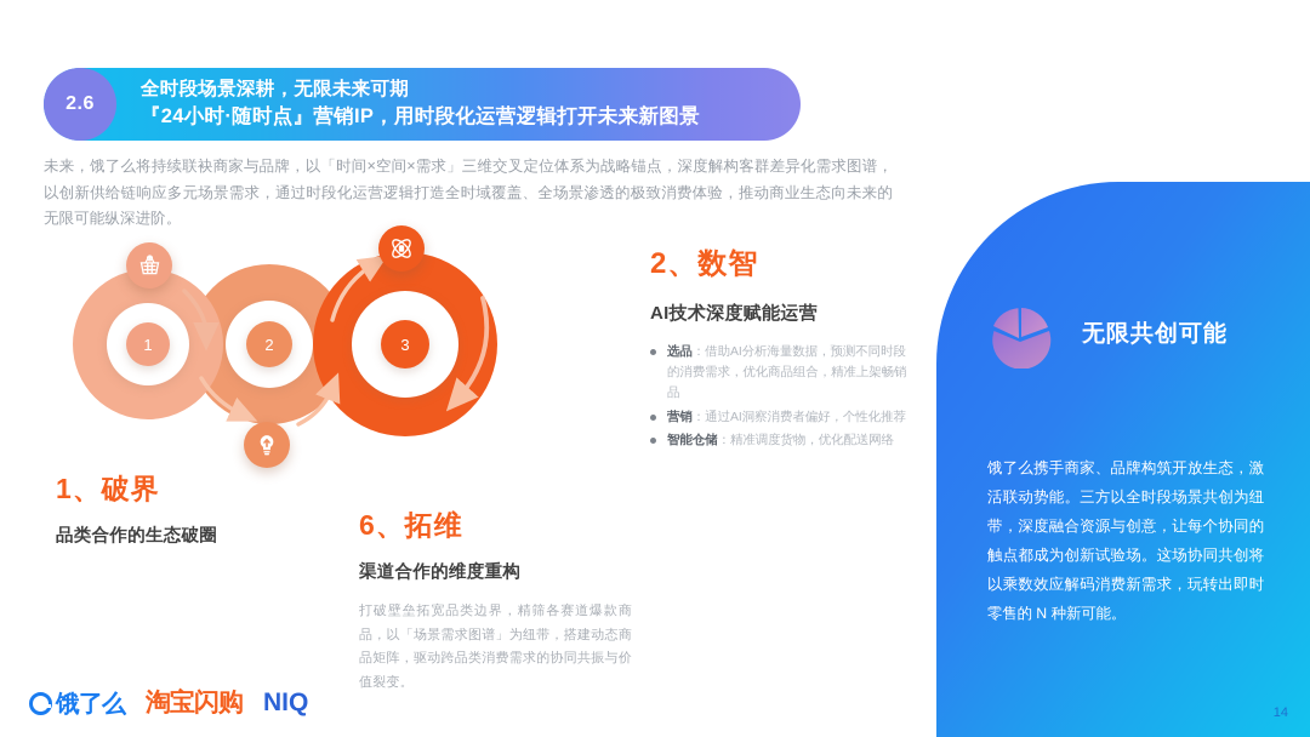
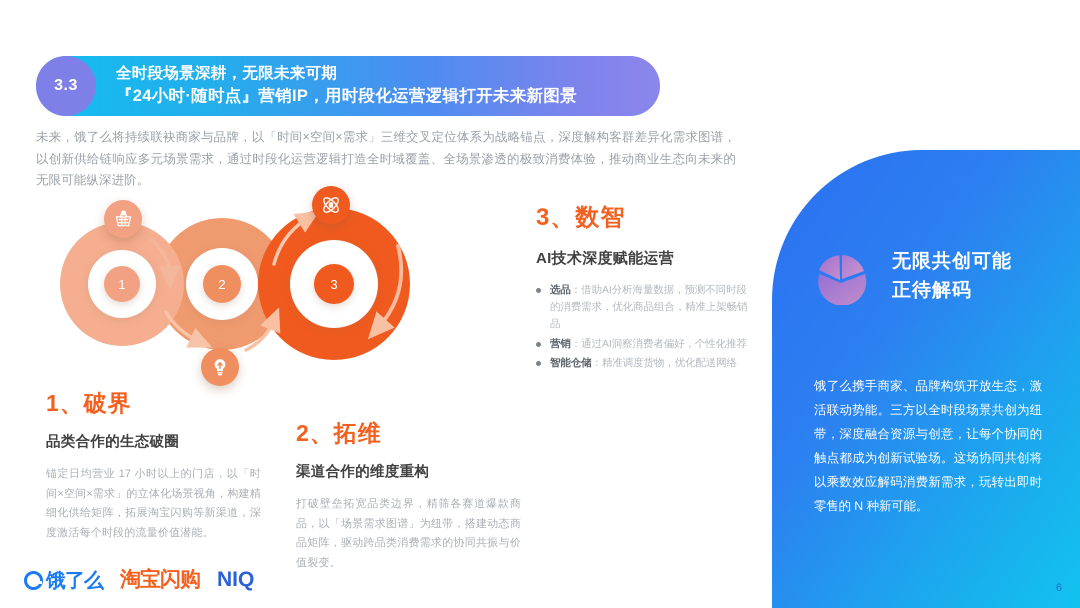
  全时段场景深耕，无限未来可期
  『24小时·随时点』营销IP，用时段化运营逻辑打开未来新图景
- 2.6
+ 3.3
  未来，饿了么将持续联袂商家与品牌，以「时间×空间×需求」三维交叉定位体系为战略锚点，深度解构客群差异化需求图谱，以创新供给链响应多元场景需求，通过时段化运营逻辑打造全时域覆盖、全场景渗透的极致消费体验，推动商业生态向未来的无限可能纵深进阶。
  1
  2
  3
  1、破界
  品类合作的生态破圈
+ 锚定日均营业 17 小时以上的门店，以「时间×空间×需求」的立体化场景视角，构建精细化供给矩阵，拓展淘宝闪购等新渠道，深度激活每个时段的流量价值潜能。
- 6、拓维
+ 2、拓维
  渠道合作的维度重构
  打破壁垒拓宽品类边界，精筛各赛道爆款商品，以「场景需求图谱」为纽带，搭建动态商品矩阵，驱动跨品类消费需求的协同共振与价值裂变。
- 2、数智
+ 3、数智
  AI技术深度赋能运营
  选品：借助AI分析海量数据，预测不同时段的消费需求，优化商品组合，精准上架畅销品
  营销：通过AI洞察消费者偏好，个性化推荐
  智能仓储：精准调度货物，优化配送网络
  无限共创可能
+ 正待解码
  饿了么携手商家、品牌构筑开放生态，激活联动势能。三方以全时段场景共创为纽带，深度融合资源与创意，让每个协同的触点都成为创新试验场。这场协同共创将以乘数效应解码消费新需求，玩转出即时零售的 N 种新可能。
  饿了么
  淘宝闪购
  NIQ
- 14
+ 6
